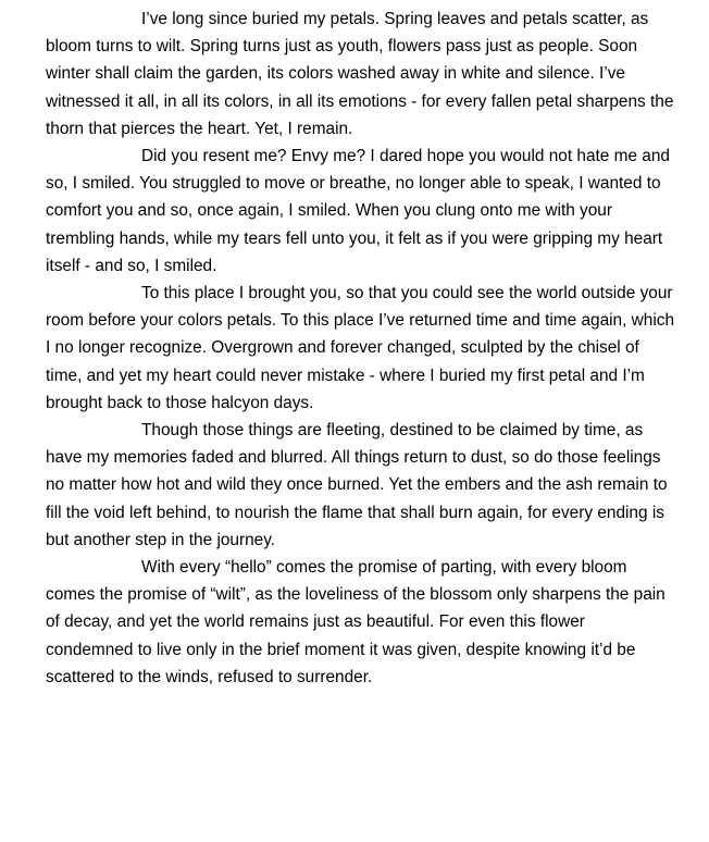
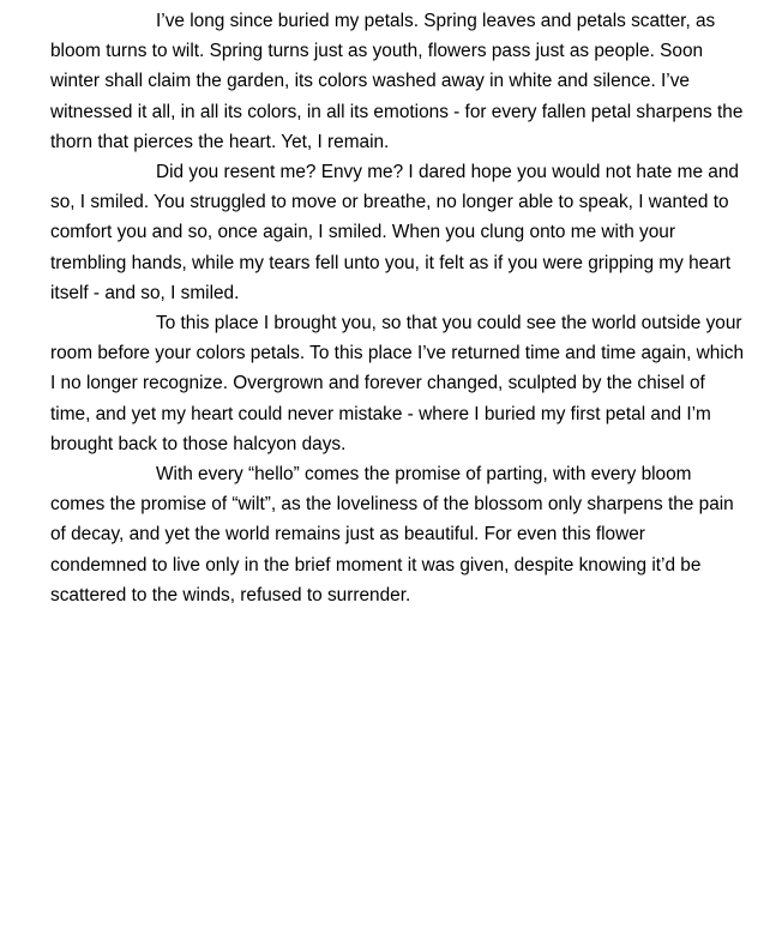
  I’ve long since buried my petals. Spring leaves and petals scatter, as bloom turns to wilt. Spring turns just as youth, flowers pass just as people. Soon winter shall claim the garden, its colors washed away in white and silence. I’ve witnessed it all, in all its colors, in all its emotions - for every fallen petal sharpens the thorn that pierces the heart. Yet, I remain.
  Did you resent me? Envy me? I dared hope you would not hate me and so, I smiled. You struggled to move or breathe, no longer able to speak, I wanted to comfort you and so, once again, I smiled. When you clung onto me with your trembling hands, while my tears fell unto you, it felt as if you were gripping my heart itself - and so, I smiled.
  To this place I brought you, so that you could see the world outside your room before your colors petals. To this place I’ve returned time and time again, which I no longer recognize. Overgrown and forever changed, sculpted by the chisel of time, and yet my heart could never mistake - where I buried my first petal and I’m brought back to those halcyon days.
- Though those things are fleeting, destined to be claimed by time, as have my memories faded and blurred. All things return to dust, so do those feelings no matter how hot and wild they once burned. Yet the embers and the ash remain to fill the void left behind, to nourish the flame that shall burn again, for every ending is but another step in the journey.
  With every “hello” comes the promise of parting, with every bloom comes the promise of “wilt”, as the loveliness of the blossom only sharpens the pain of decay, and yet the world remains just as beautiful. For even this flower condemned to live only in the brief moment it was given, despite knowing it’d be scattered to the winds, refused to surrender.
